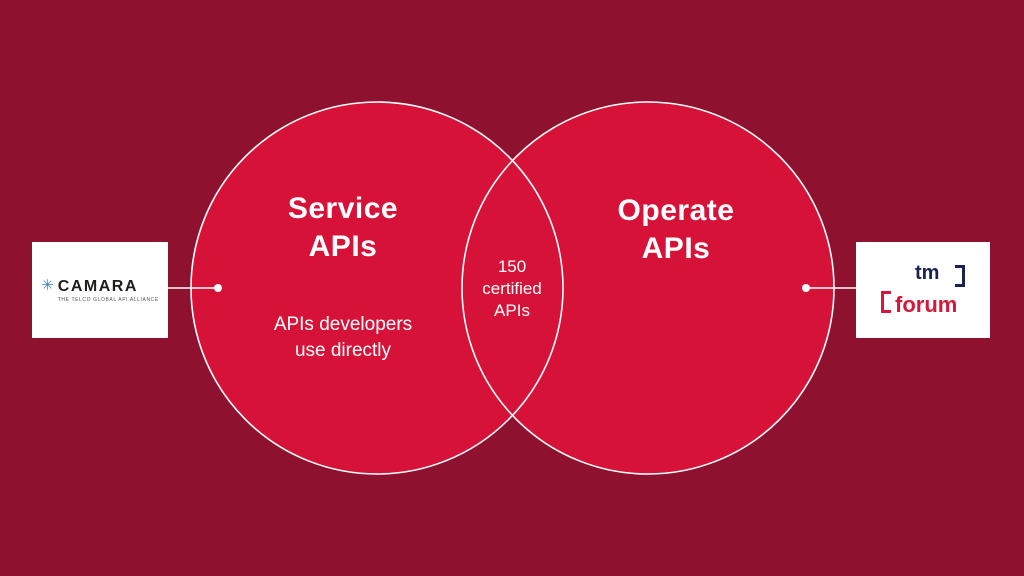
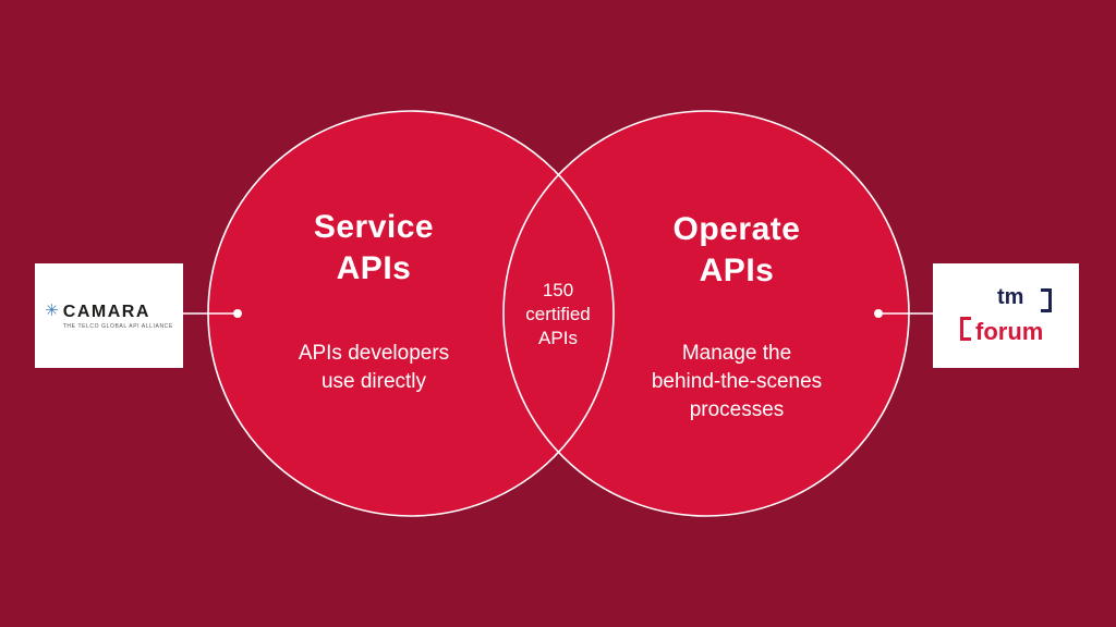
  Service
  APIs
  APIs developers
  use directly
  Operate
  APIs
+ Manage the
+ behind-the-scenes
+ processes
  150
  certified
  APIs
  ✳
  CAMARA
  tm
  forum
